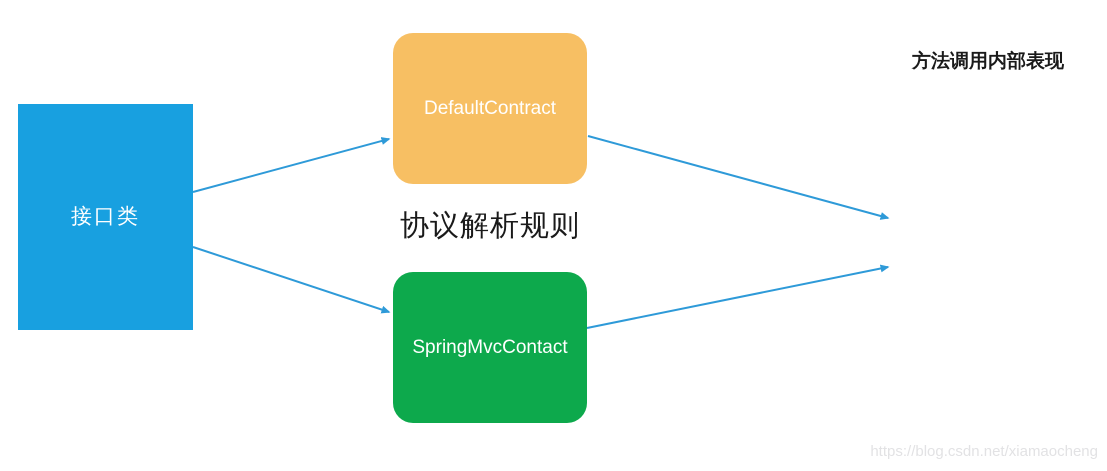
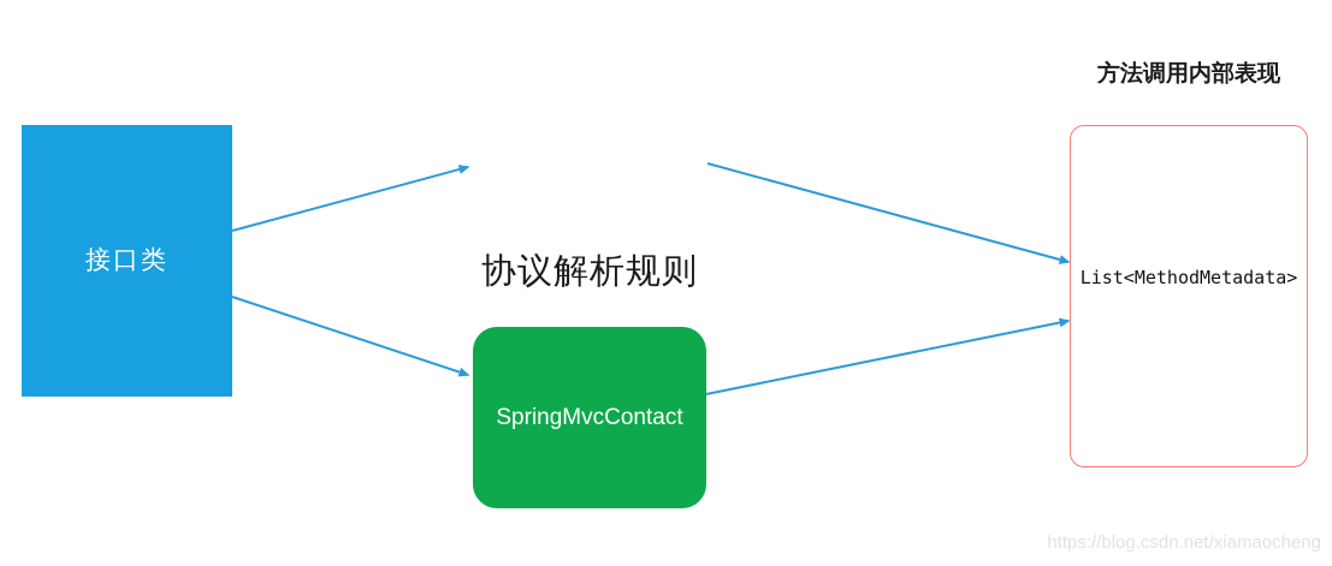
  接口类
- DefaultContract
  SpringMvcContact
  协议解析规则
  方法调用内部表现
+ List<MethodMetadata>
  https://blog.csdn.net/xiamaocheng
